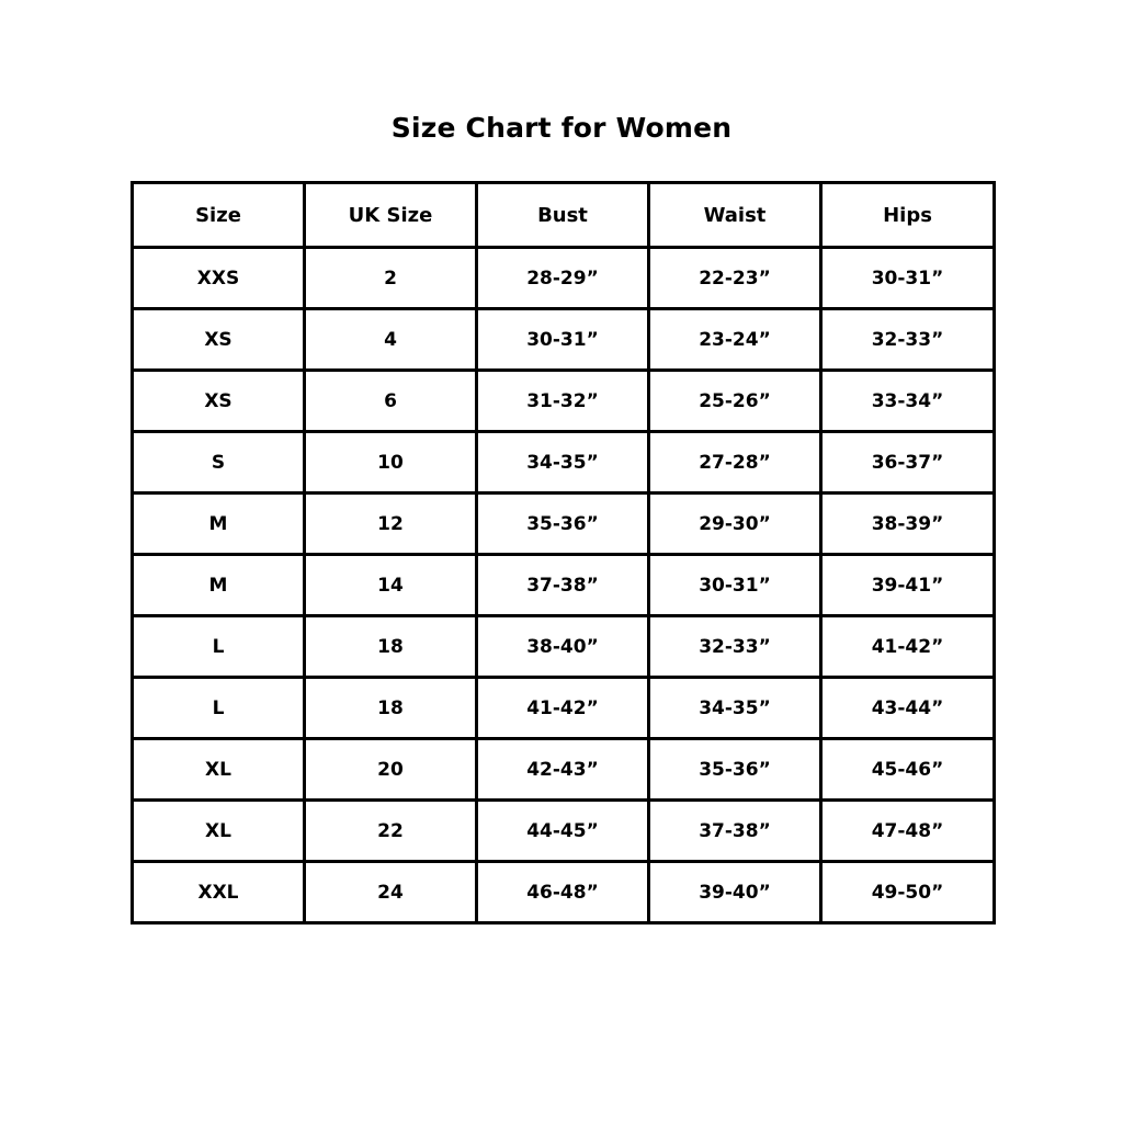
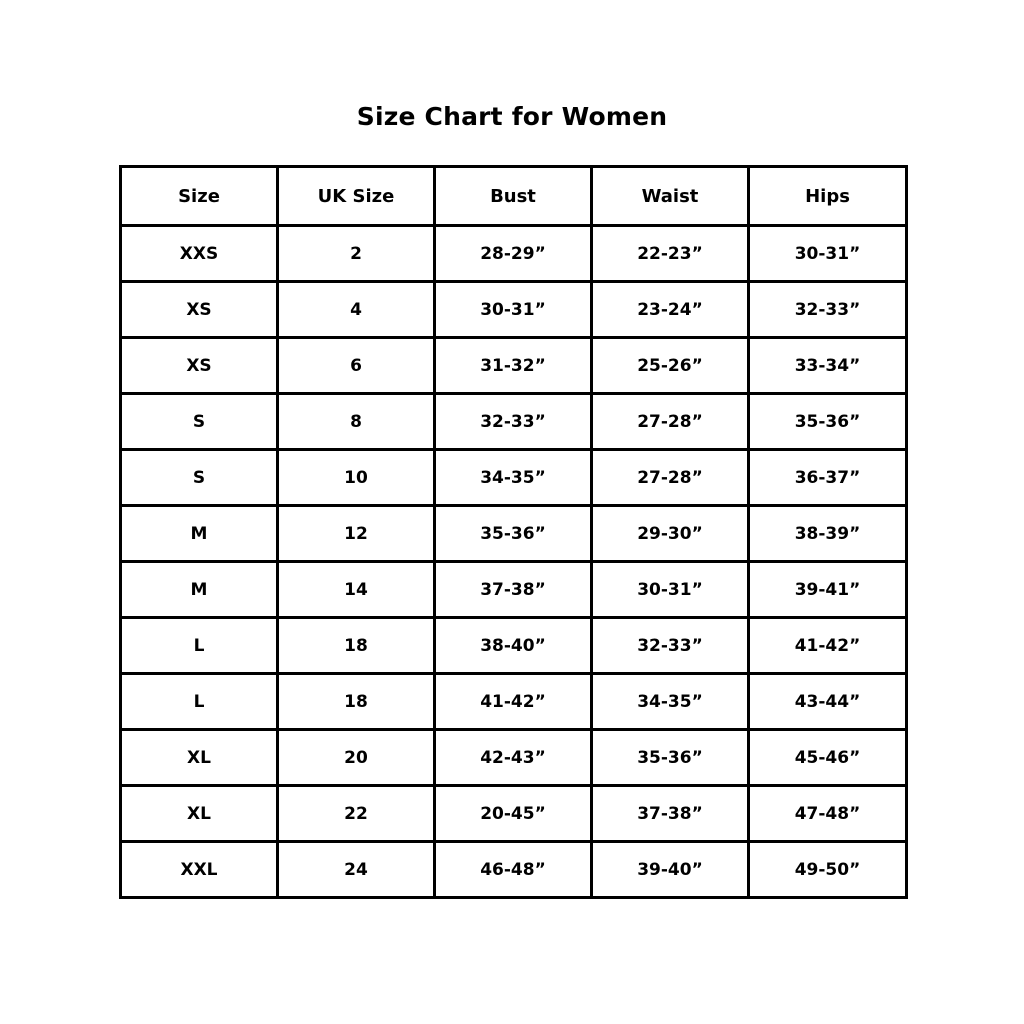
  Size Chart for Women
  Size	UK Size	Bust	Waist	Hips
  XXS	2	28-29”	22-23”	30-31”
  XS	4	30-31”	23-24”	32-33”
  XS	6	31-32”	25-26”	33-34”
+ S	8	32-33”	27-28”	35-36”
  S	10	34-35”	27-28”	36-37”
  M	12	35-36”	29-30”	38-39”
  M	14	37-38”	30-31”	39-41”
  L	18	38-40”	32-33”	41-42”
  L	18	41-42”	34-35”	43-44”
  XL	20	42-43”	35-36”	45-46”
- XL	22	44-45”	37-38”	47-48”
+ XL	22	20-45”	37-38”	47-48”
  XXL	24	46-48”	39-40”	49-50”
